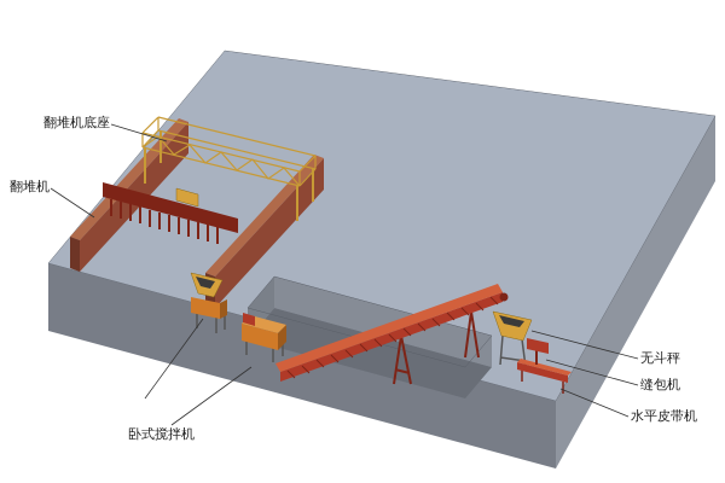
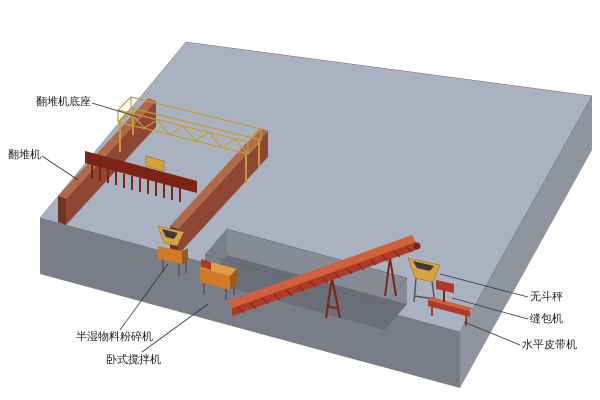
  翻堆机底座
  翻堆机
+ 半湿物料粉碎机
  卧式搅拌机
  无斗秤
  缝包机
  水平皮带机
